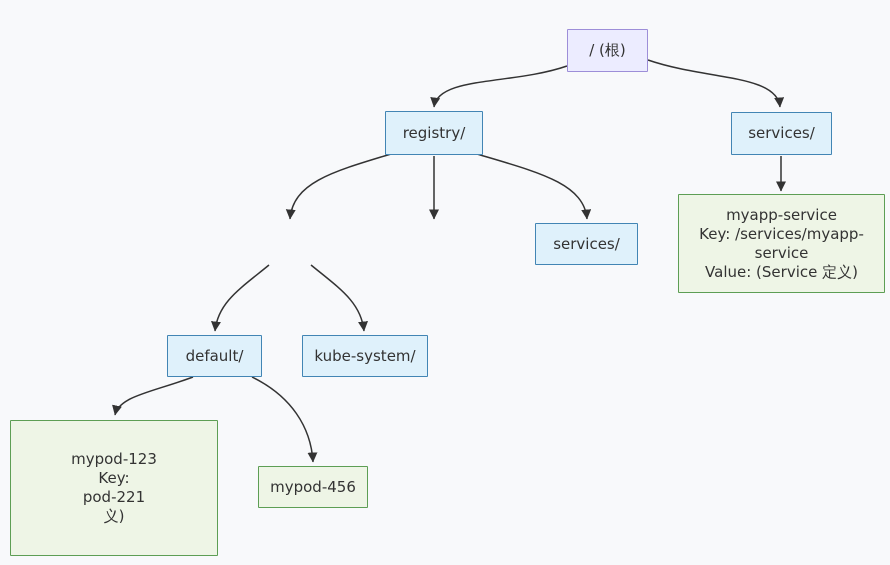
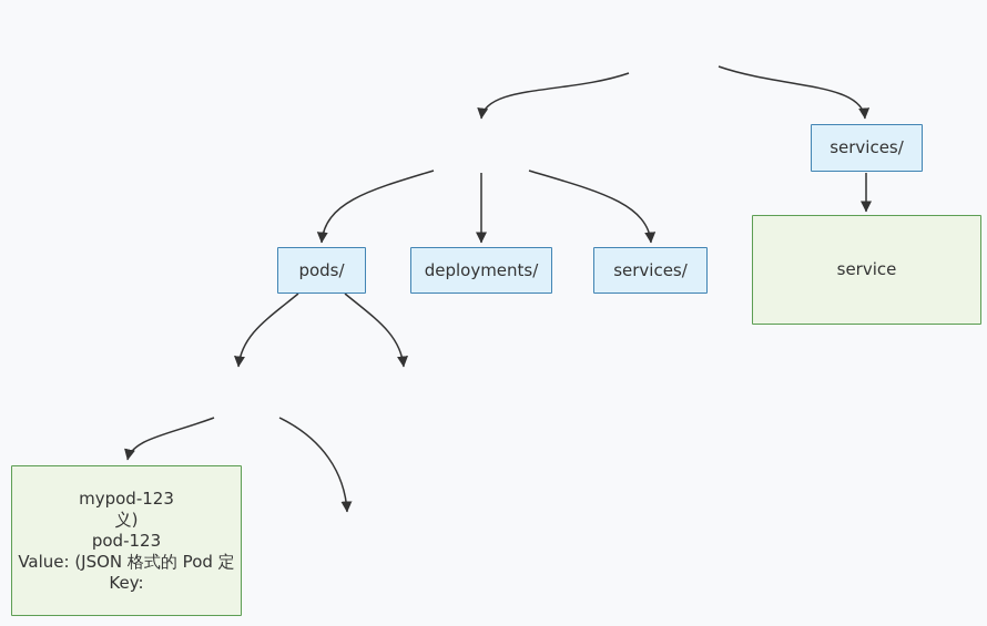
- / (根)
- registry/
  services/
+ pods/
+ deployments/
  services/
- default/
- kube-system/
  mypod-123
- Key:
+ 义)
- pod-221
+ pod-123
+ Value: (JSON 格式的 Pod 定
- 义)
+ Key:
- mypod-456
- myapp-service
- Key: /services/myapp-
  service
- Value: (Service 定义)
